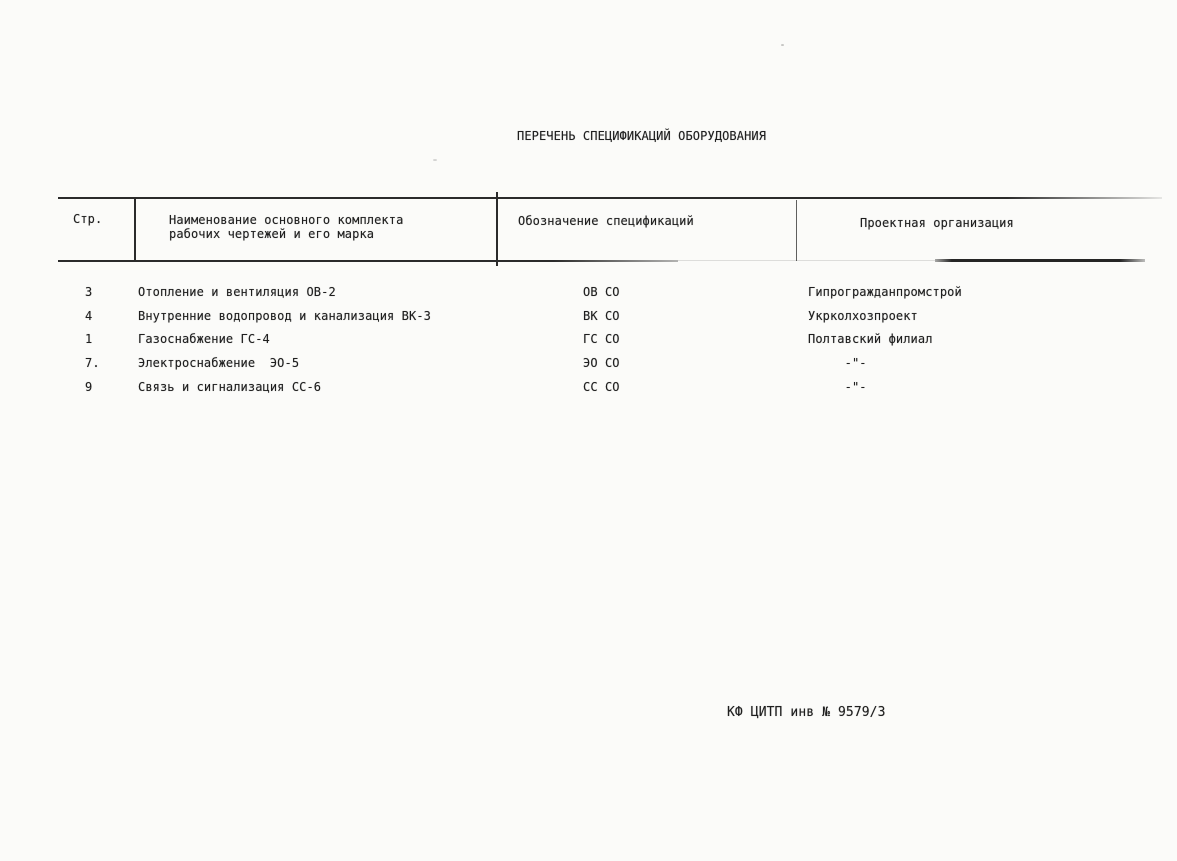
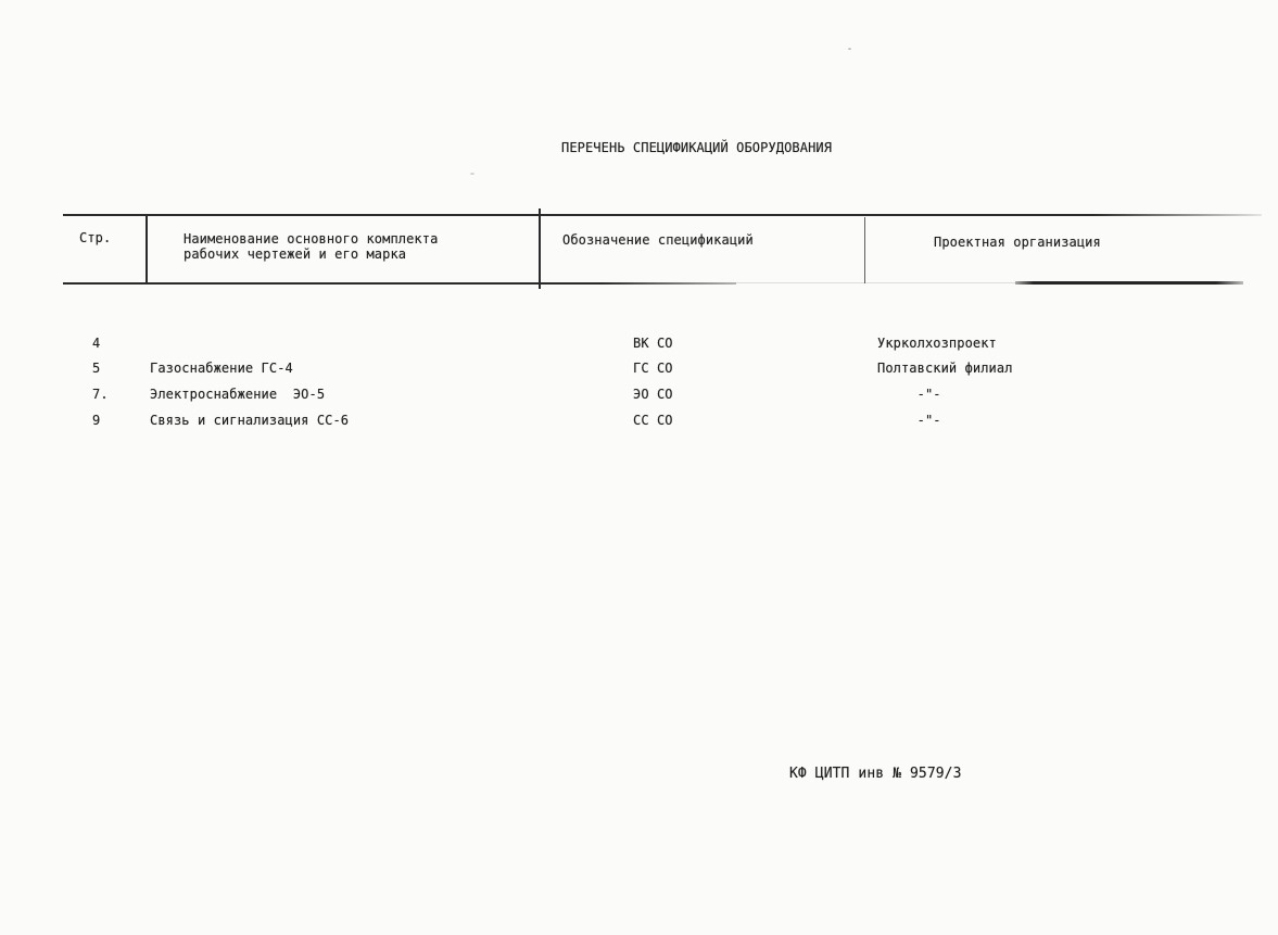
  ПЕРЕЧЕНЬ СПЕЦИФИКАЦИЙ ОБОРУДОВАНИЯ
  Стр.
  Наименование основного комплекта
  рабочих чертежей и его марка
  Обозначение спецификаций
  Проектная организация
- 3
- Отопление и вентиляция ОВ-2
- ОВ СО
- Гипрогражданпромстрой
  4
- Внутренние водопровод и канализация ВК-3
  ВК СО
  Укрколхозпроект
- 1
+ 5
  Газоснабжение ГС-4
  ГС СО
  Полтавский филиал
  7.
  Электроснабжение ЭО-5
  ЭО СО
  -"-
  9
  Связь и сигнализация СС-6
  СС СО
  -"-
  КФ ЦИТП инв № 9579/3
